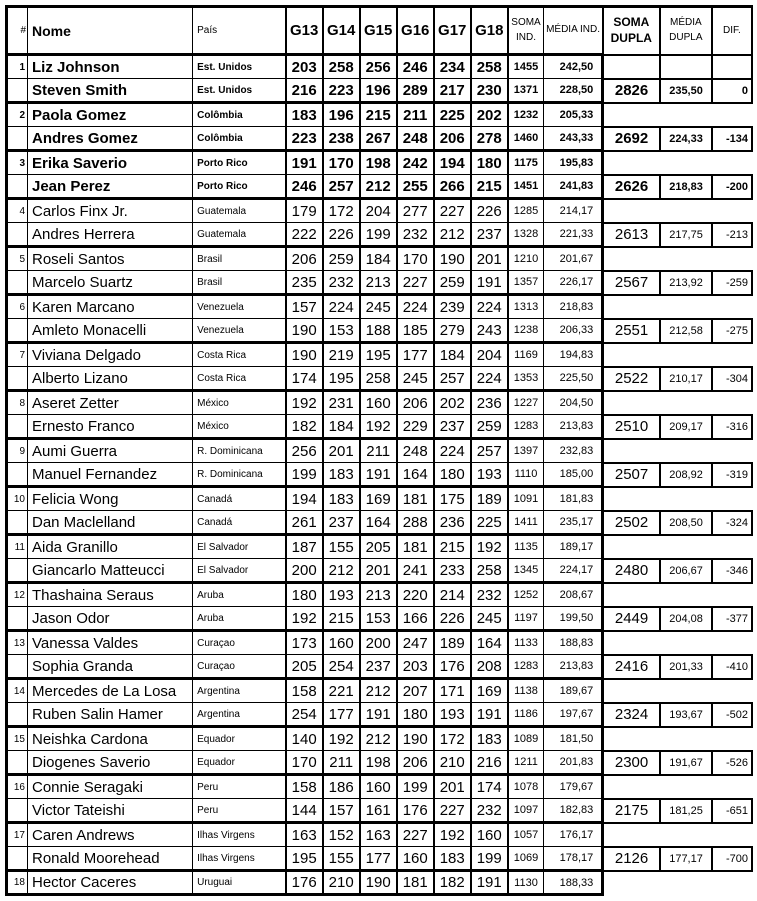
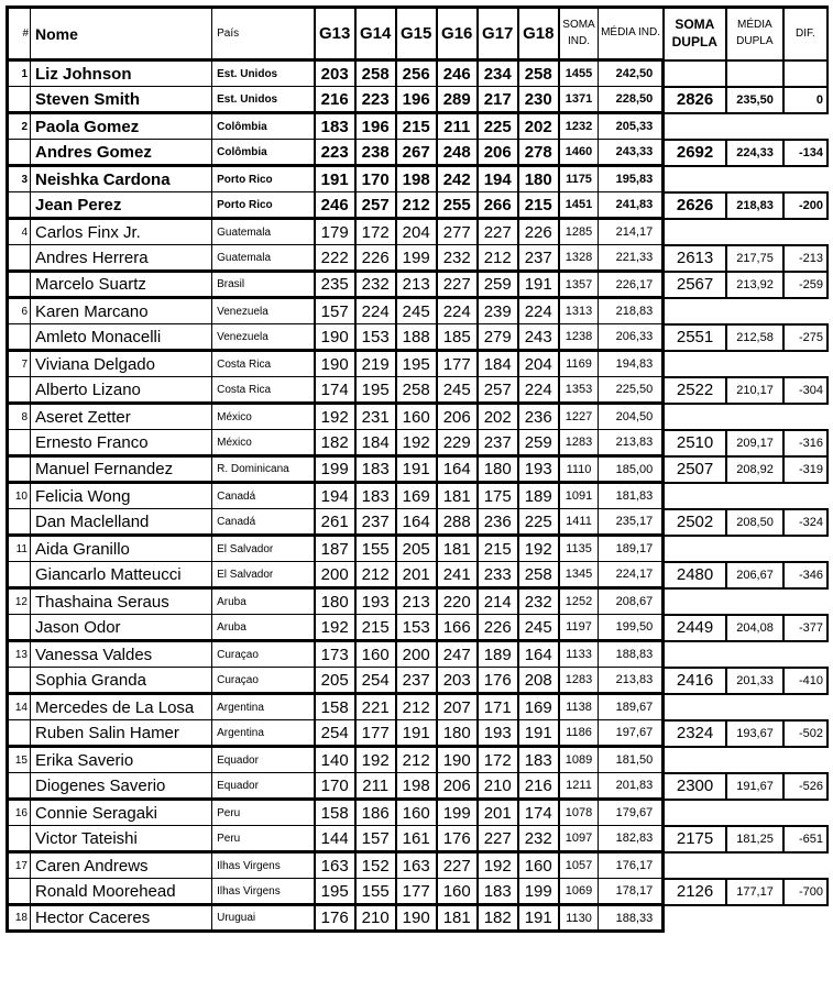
  #	Nome	País	G13	G14	G15	G16	G17	G18	SOMA IND.	MÉDIA IND.	SOMA DUPLA	MÉDIA DUPLA	DIF.
  1	Liz Johnson	Est. Unidos	203	258	256	246	234	258	1455	242,50
  	Steven Smith	Est. Unidos	216	223	196	289	217	230	1371	228,50	2826	235,50	0
  2	Paola Gomez	Colômbia	183	196	215	211	225	202	1232	205,33
  	Andres Gomez	Colômbia	223	238	267	248	206	278	1460	243,33	2692	224,33	-134
- 3	Erika Saverio	Porto Rico	191	170	198	242	194	180	1175	195,83
+ 3	Neishka Cardona	Porto Rico	191	170	198	242	194	180	1175	195,83
  	Jean Perez	Porto Rico	246	257	212	255	266	215	1451	241,83	2626	218,83	-200
  4	Carlos Finx Jr.	Guatemala	179	172	204	277	227	226	1285	214,17
  	Andres Herrera	Guatemala	222	226	199	232	212	237	1328	221,33	2613	217,75	-213
- 5	Roseli Santos	Brasil	206	259	184	170	190	201	1210	201,67
  	Marcelo Suartz	Brasil	235	232	213	227	259	191	1357	226,17	2567	213,92	-259
  6	Karen Marcano	Venezuela	157	224	245	224	239	224	1313	218,83
  	Amleto Monacelli	Venezuela	190	153	188	185	279	243	1238	206,33	2551	212,58	-275
  7	Viviana Delgado	Costa Rica	190	219	195	177	184	204	1169	194,83
  	Alberto Lizano	Costa Rica	174	195	258	245	257	224	1353	225,50	2522	210,17	-304
  8	Aseret Zetter	México	192	231	160	206	202	236	1227	204,50
  	Ernesto Franco	México	182	184	192	229	237	259	1283	213,83	2510	209,17	-316
- 9	Aumi Guerra	R. Dominicana	256	201	211	248	224	257	1397	232,83
  	Manuel Fernandez	R. Dominicana	199	183	191	164	180	193	1110	185,00	2507	208,92	-319
  10	Felicia Wong	Canadá	194	183	169	181	175	189	1091	181,83
  	Dan Maclelland	Canadá	261	237	164	288	236	225	1411	235,17	2502	208,50	-324
  11	Aida Granillo	El Salvador	187	155	205	181	215	192	1135	189,17
  	Giancarlo Matteucci	El Salvador	200	212	201	241	233	258	1345	224,17	2480	206,67	-346
  12	Thashaina Seraus	Aruba	180	193	213	220	214	232	1252	208,67
  	Jason Odor	Aruba	192	215	153	166	226	245	1197	199,50	2449	204,08	-377
  13	Vanessa Valdes	Curaçao	173	160	200	247	189	164	1133	188,83
  	Sophia Granda	Curaçao	205	254	237	203	176	208	1283	213,83	2416	201,33	-410
  14	Mercedes de La Losa	Argentina	158	221	212	207	171	169	1138	189,67
  	Ruben Salin Hamer	Argentina	254	177	191	180	193	191	1186	197,67	2324	193,67	-502
- 15	Neishka Cardona	Equador	140	192	212	190	172	183	1089	181,50
+ 15	Erika Saverio	Equador	140	192	212	190	172	183	1089	181,50
  	Diogenes Saverio	Equador	170	211	198	206	210	216	1211	201,83	2300	191,67	-526
  16	Connie Seragaki	Peru	158	186	160	199	201	174	1078	179,67
  	Victor Tateishi	Peru	144	157	161	176	227	232	1097	182,83	2175	181,25	-651
  17	Caren Andrews	Ilhas Virgens	163	152	163	227	192	160	1057	176,17
  	Ronald Moorehead	Ilhas Virgens	195	155	177	160	183	199	1069	178,17	2126	177,17	-700
  18	Hector Caceres	Uruguai	176	210	190	181	182	191	1130	188,33
